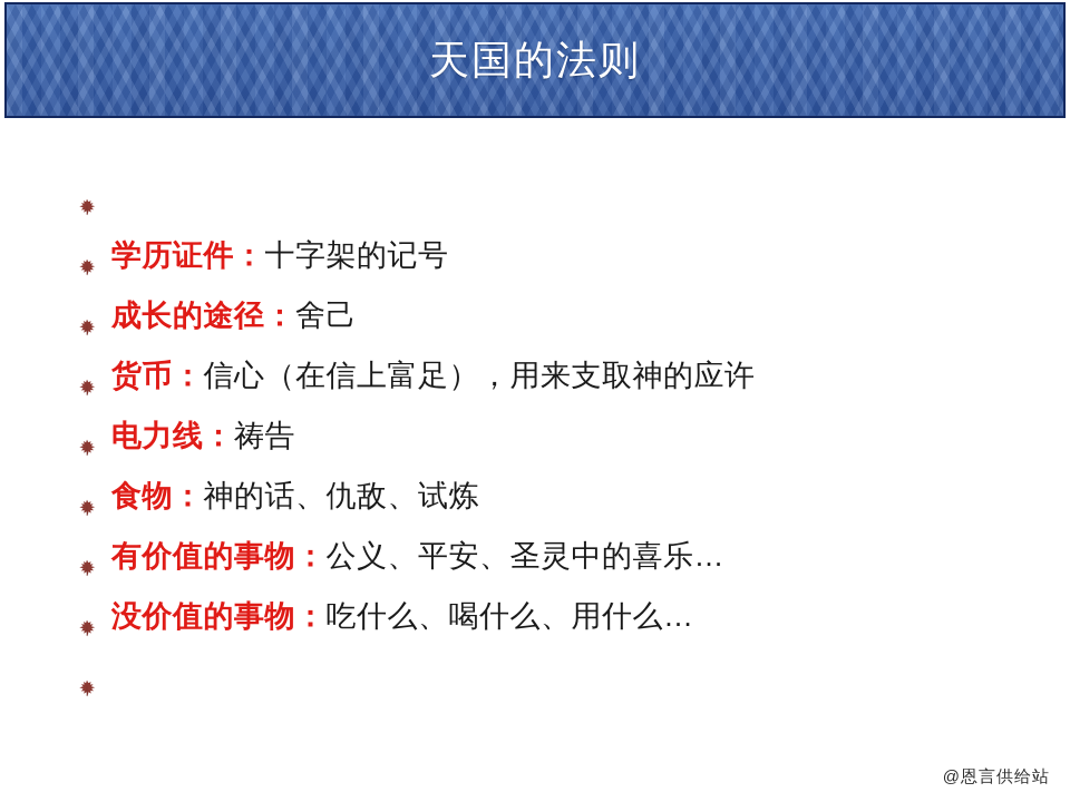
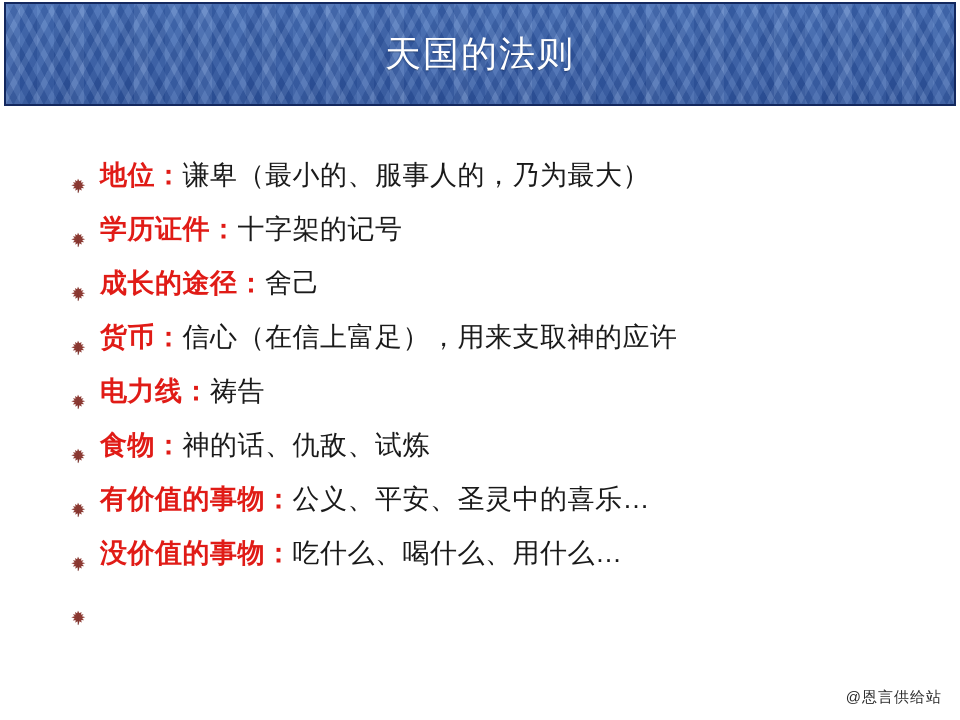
  天国的法则
+ 地位：谦卑（最小的、服事人的，乃为最大）
  学历证件：十字架的记号
  成长的途径：舍己
  货币：信心（在信上富足），用来支取神的应许
  电力线：祷告
  食物：神的话、仇敌、试炼
  有价值的事物：公义、平安、圣灵中的喜乐…
  没价值的事物：吃什么、喝什么、用什么…
  @恩言供给站
